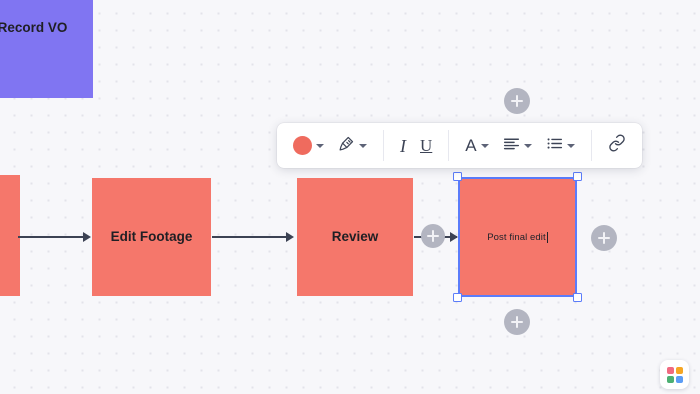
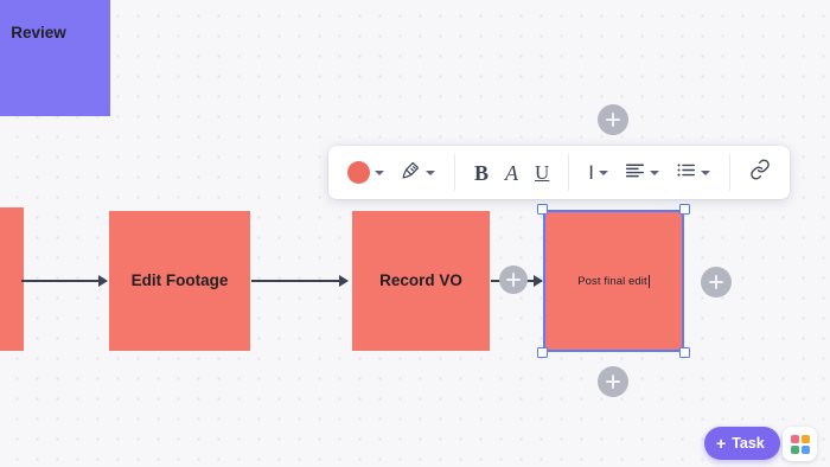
- Record VO
+ Review
  Edit Footage
- Review
+ Record VO
  Post final edit
+ B
- I
+ A
  U
- A
+ I
+ +
+ Task
